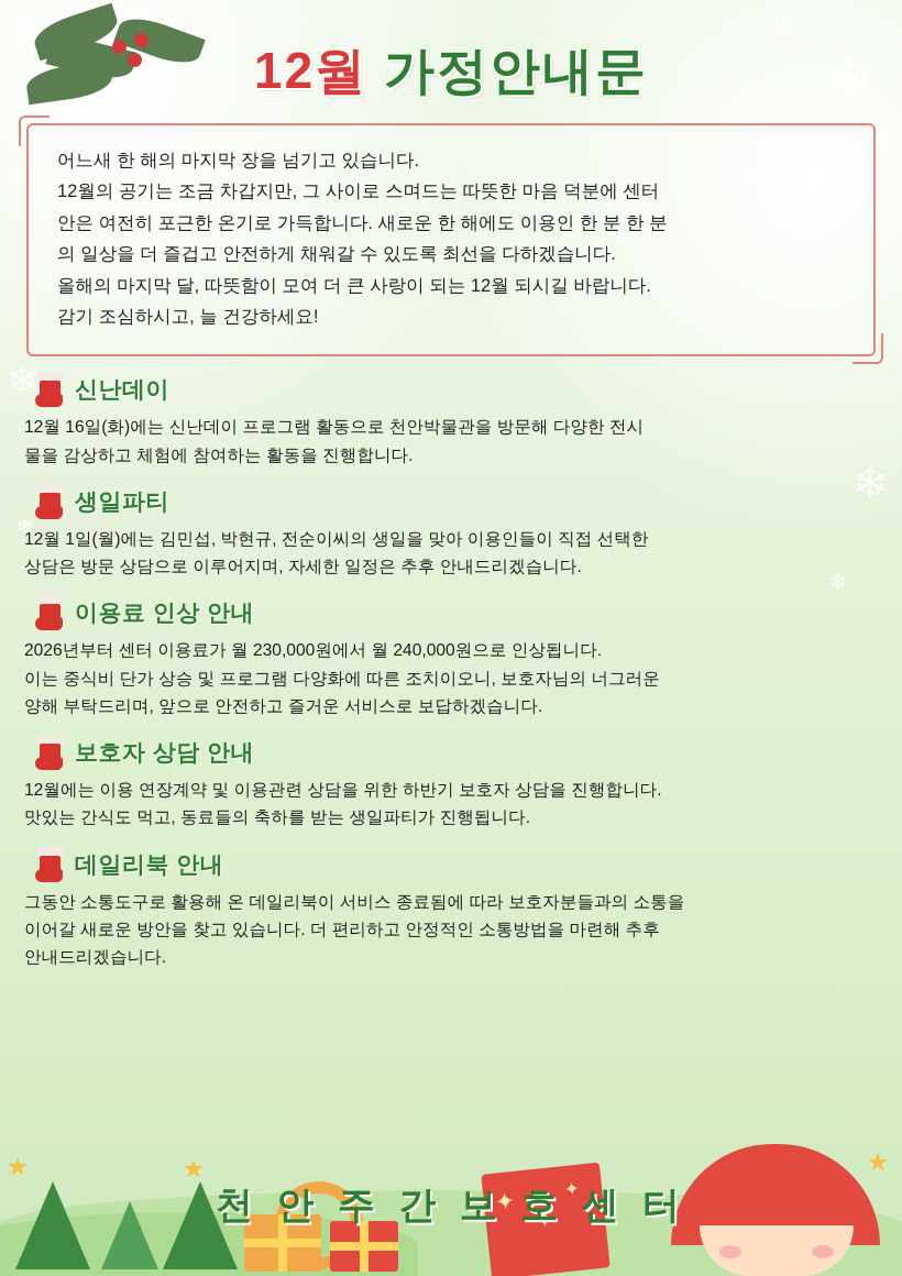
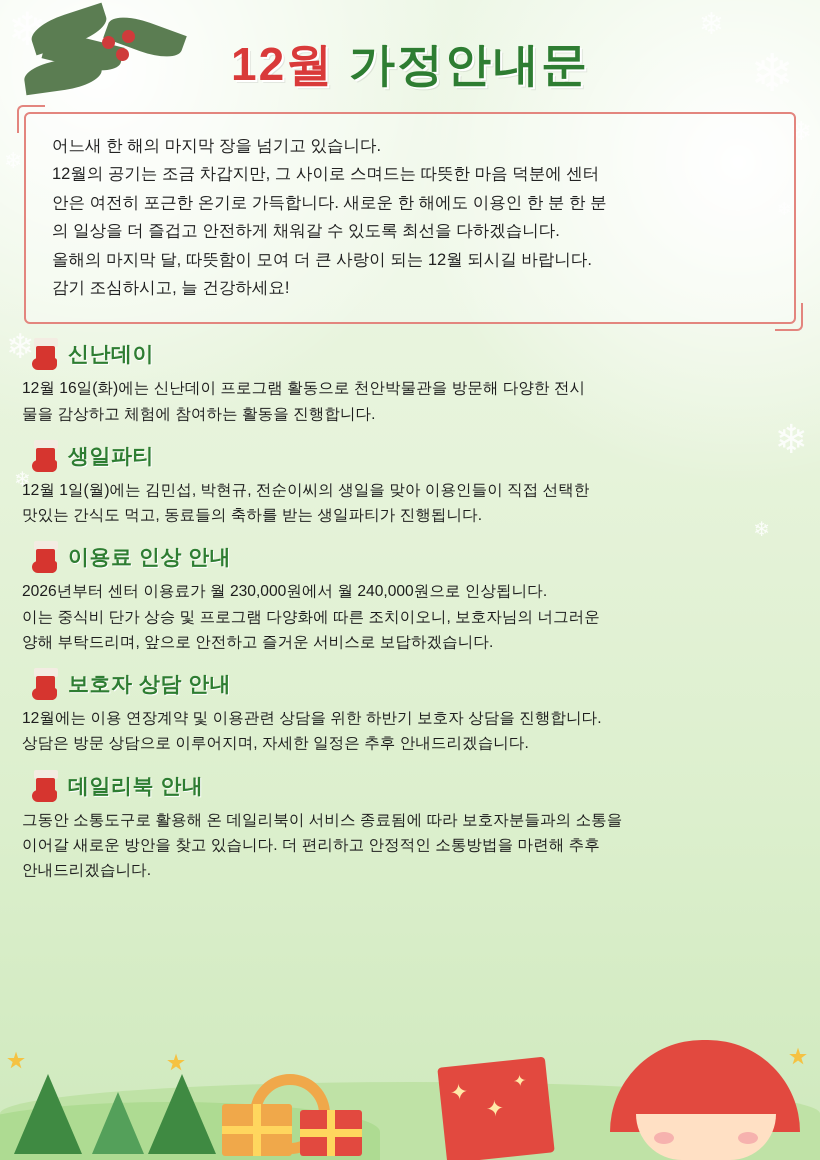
  ❄
  ❄
  ❄
  ❄
  ❄
  ❄
  12월 가정안내문
  어느새 한 해의 마지막 장을 넘기고 있습니다.
  12월의 공기는 조금 차갑지만, 그 사이로 스며드는 따뜻한 마음 덕분에 센터
  안은 여전히 포근한 온기로 가득합니다. 새로운 한 해에도 이용인 한 분 한 분
  의 일상을 더 즐겁고 안전하게 채워갈 수 있도록 최선을 다하겠습니다.
  올해의 마지막 달, 따뜻함이 모여 더 큰 사랑이 되는 12월 되시길 바랍니다.
  감기 조심하시고, 늘 건강하세요!
  신난데이
  12월 16일(화)에는 신난데이 프로그램 활동으로 천안박물관을 방문해 다양한 전시
  물을 감상하고 체험에 참여하는 활동을 진행합니다.
  생일파티
  12월 1일(월)에는 김민섭, 박현규, 전순이씨의 생일을 맞아 이용인들이 직접 선택한
- 상담은 방문 상담으로 이루어지며, 자세한 일정은 추후 안내드리겠습니다.
+ 맛있는 간식도 먹고, 동료들의 축하를 받는 생일파티가 진행됩니다.
  이용료 인상 안내
  2026년부터 센터 이용료가 월 230,000원에서 월 240,000원으로 인상됩니다.
  이는 중식비 단가 상승 및 프로그램 다양화에 따른 조치이오니, 보호자님의 너그러운
  양해 부탁드리며, 앞으로 안전하고 즐거운 서비스로 보답하겠습니다.
  보호자 상담 안내
  12월에는 이용 연장계약 및 이용관련 상담을 위한 하반기 보호자 상담을 진행합니다.
- 맛있는 간식도 먹고, 동료들의 축하를 받는 생일파티가 진행됩니다.
+ 상담은 방문 상담으로 이루어지며, 자세한 일정은 추후 안내드리겠습니다.
  데일리북 안내
  그동안 소통도구로 활용해 온 데일리북이 서비스 종료됨에 따라 보호자분들과의 소통을
  이어갈 새로운 방안을 찾고 있습니다. 더 편리하고 안정적인 소통방법을 마련해 추후
  안내드리겠습니다.
  ★
  ★
  ★
- 천 안 주 간 보 호 센 터
